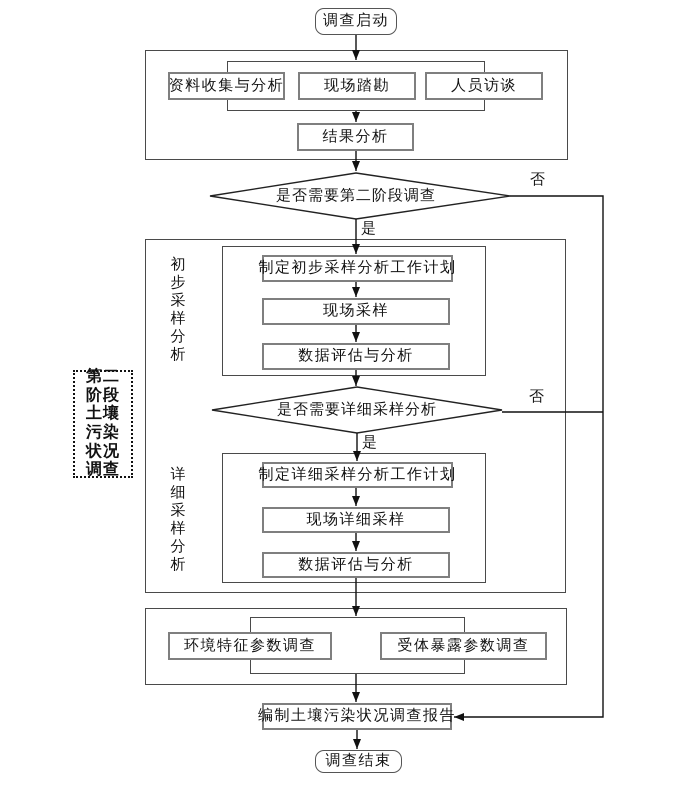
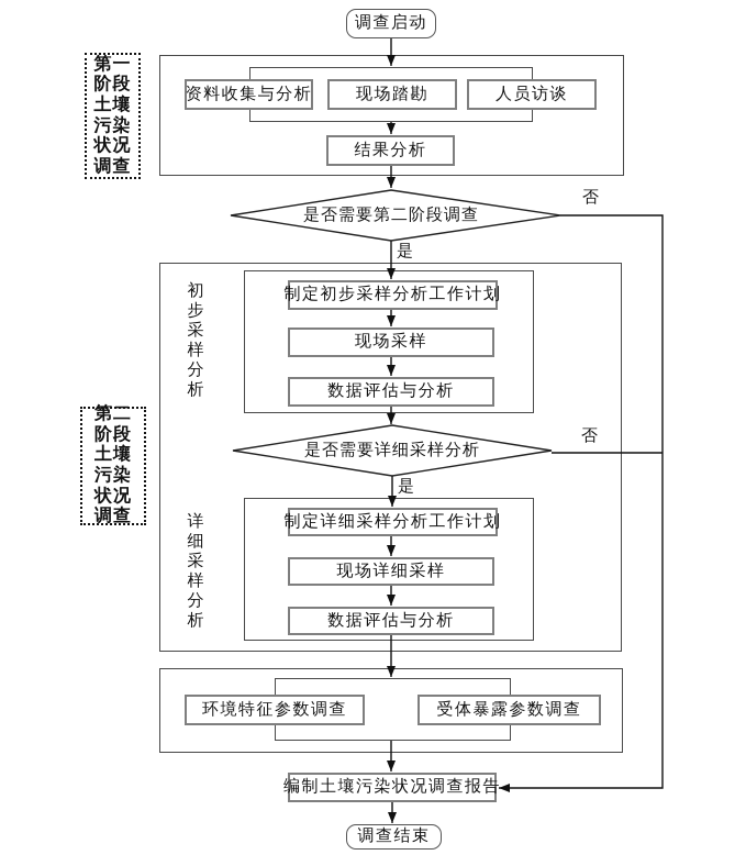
  调查启动
  调查结束
+ 第一阶段土壤污染状况调查
  资料收集与分析
  现场踏勘
  人员访谈
  结果分析
  是否需要第二阶段调查
  是
  否
  第二阶段土壤污染状况调查
  初步采样分析
  制定初步采样分析工作计划
  现场采样
  数据评估与分析
  是否需要详细采样分析
  是
  否
  详细采样分析
  制定详细采样分析工作计划
  现场详细采样
  数据评估与分析
  环境特征参数调查
  受体暴露参数调查
  编制土壤污染状况调查报告
